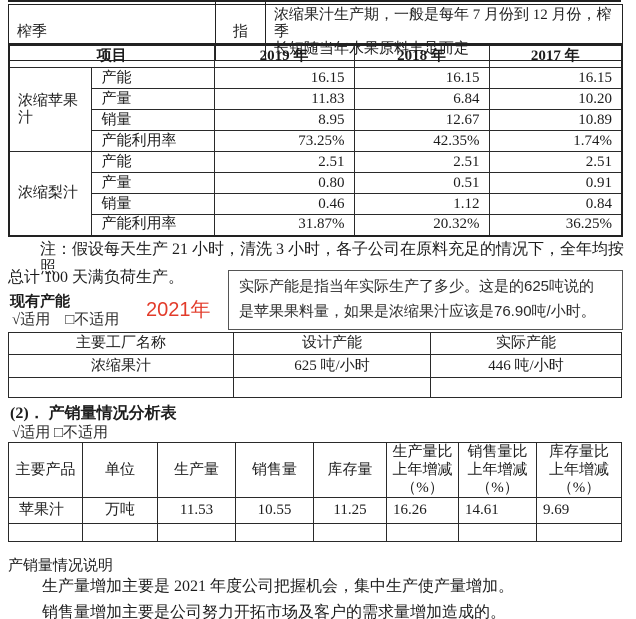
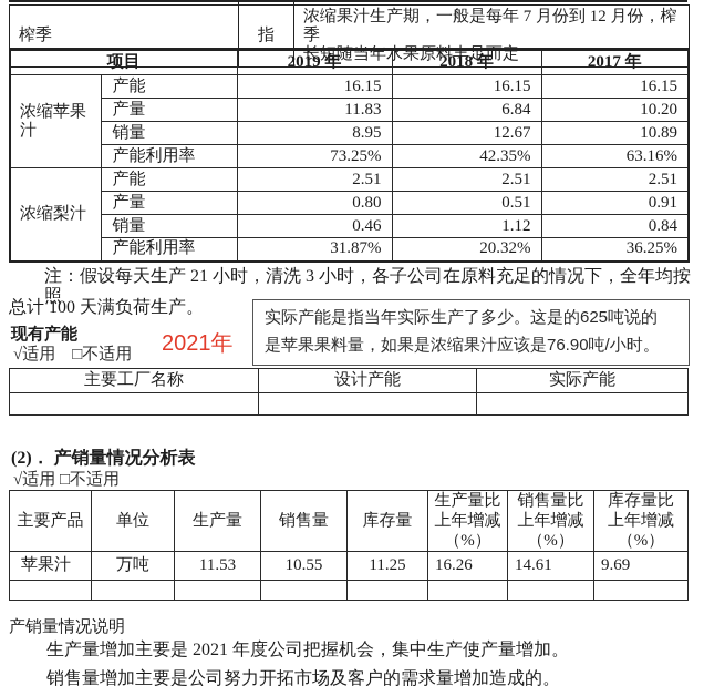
  榨季
  指
  浓缩果汁生产期，一般是每年 7 月份到 12 月份，榨季
  长短随当年水果原料丰足而定
  项目	2019 年	2018 年	2017 年
  浓缩苹果汁	产能	16.15	16.15	16.15
  产量	11.83	6.84	10.20
  销量	8.95	12.67	10.89
- 产能利用率	73.25%	42.35%	1.74%
+ 产能利用率	73.25%	42.35%	63.16%
  浓缩梨汁	产能	2.51	2.51	2.51
  产量	0.80	0.51	0.91
  销量	0.46	1.12	0.84
  产能利用率	31.87%	20.32%	36.25%
  注：假设每天生产 21 小时，清洗 3 小时，各子公司在原料充足的情况下，全年均按照
  总计 100 天满负荷生产。
  现有产能
  2021年
  √适用 □不适用
  实际产能是指当年实际生产了多少。这是的625吨说的
  是苹果果料量，如果是浓缩果汁应该是76.90吨/小时。
  主要工厂名称	设计产能	实际产能
- 浓缩果汁	625 吨/小时	446 吨/小时
  (2)． 产销量情况分析表
  √适用 □不适用
  主要产品	单位	生产量	销售量	库存量	生产量比 上年增减 （%）	销售量比 上年增减 （%）	库存量比 上年增减 （%）
  苹果汁	万吨	11.53	10.55	11.25	16.26	14.61	9.69
  产销量情况说明
  生产量增加主要是 2021 年度公司把握机会，集中生产使产量增加。
  销售量增加主要是公司努力开拓市场及客户的需求量增加造成的。
